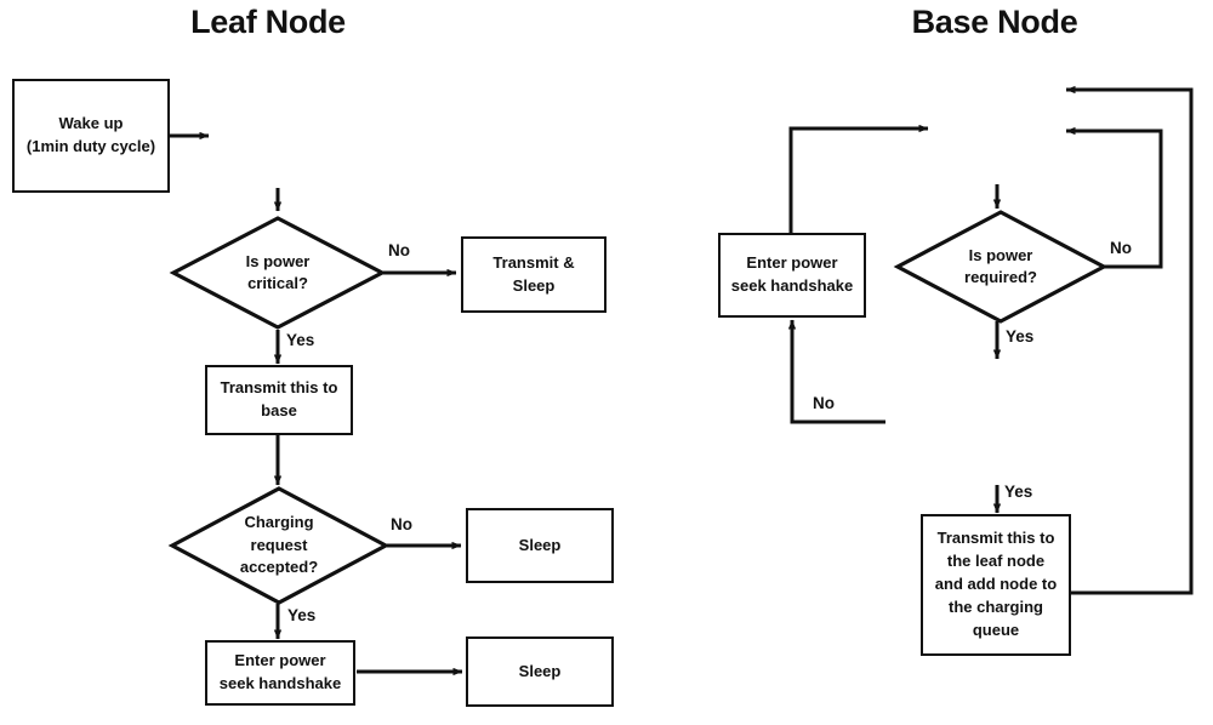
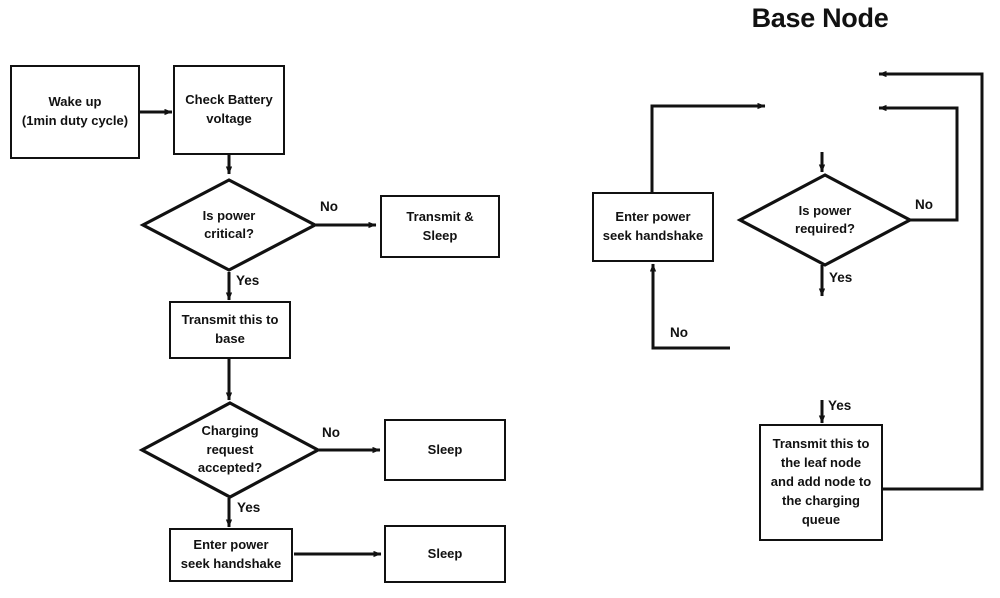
- Leaf Node
  Base Node
  Wake up
  (1min duty cycle)
+ Check Battery
+ voltage
  Is power
  critical?
  Transmit &
  Sleep
  Transmit this to
  base
  Charging
  request
  accepted?
  Sleep
  Enter power
  seek handshake
  Sleep
  No
  Yes
  No
  Yes
  Enter power
  seek handshake
  Is power
  required?
  Transmit this to
  the leaf node
  and add node to
  the charging
  queue
  No
  Yes
  No
  Yes
